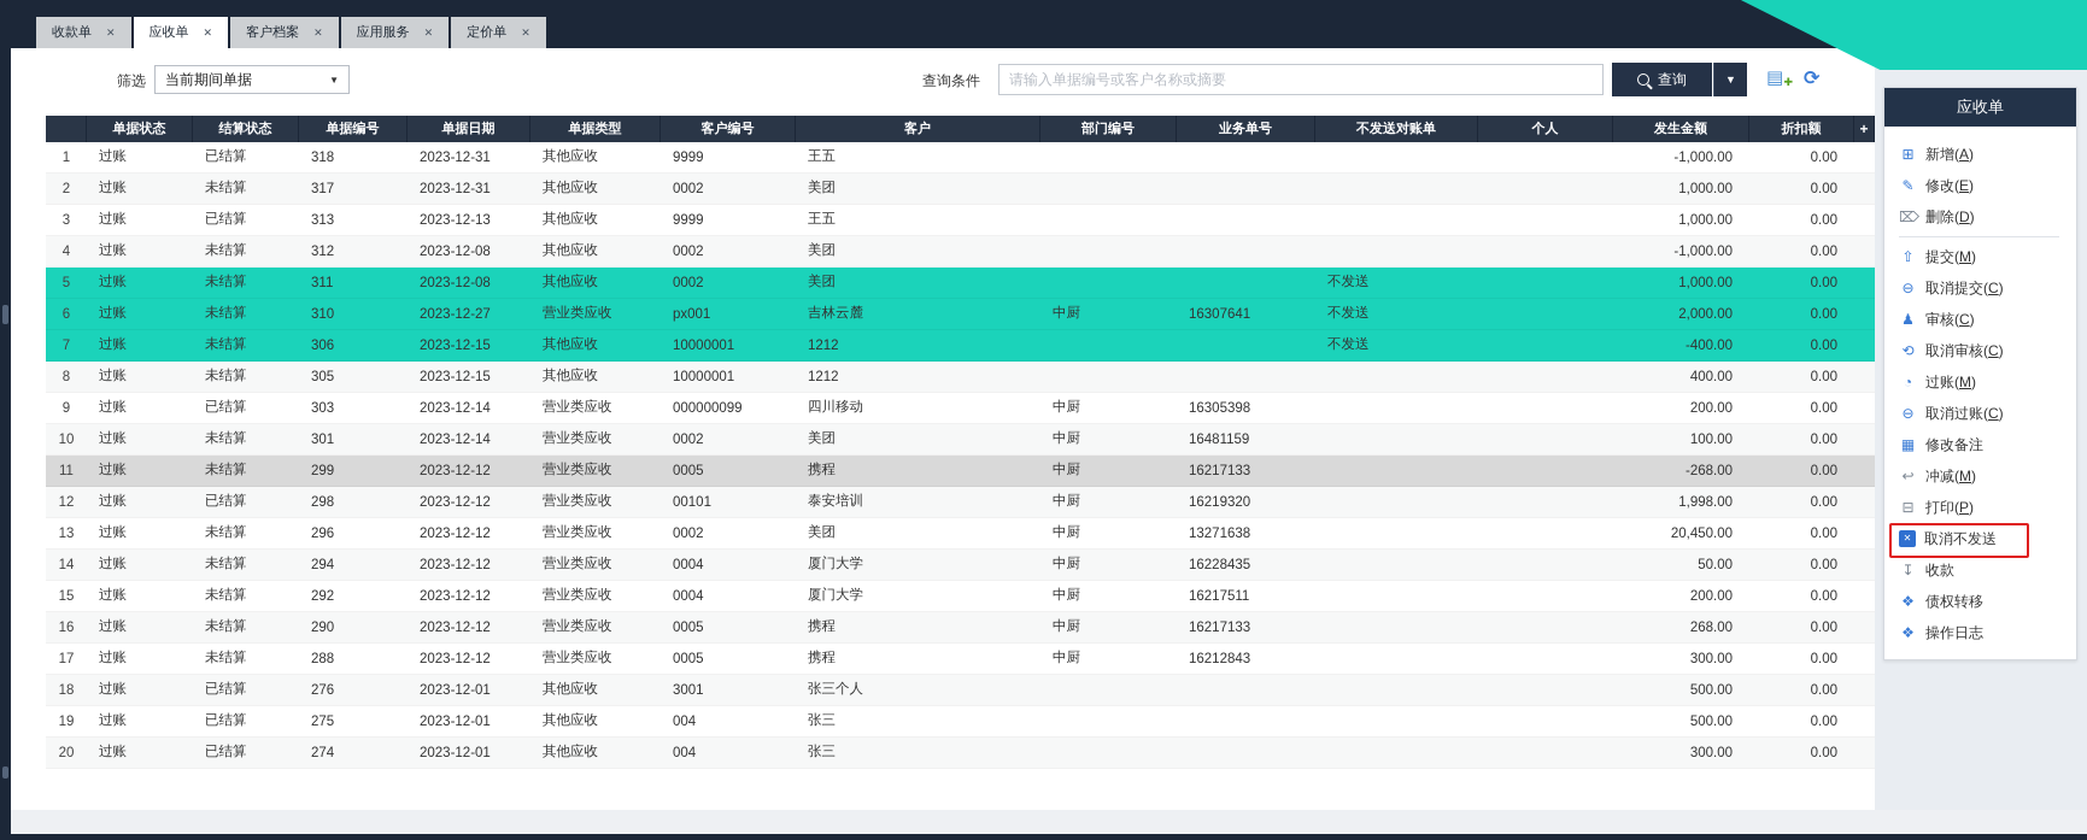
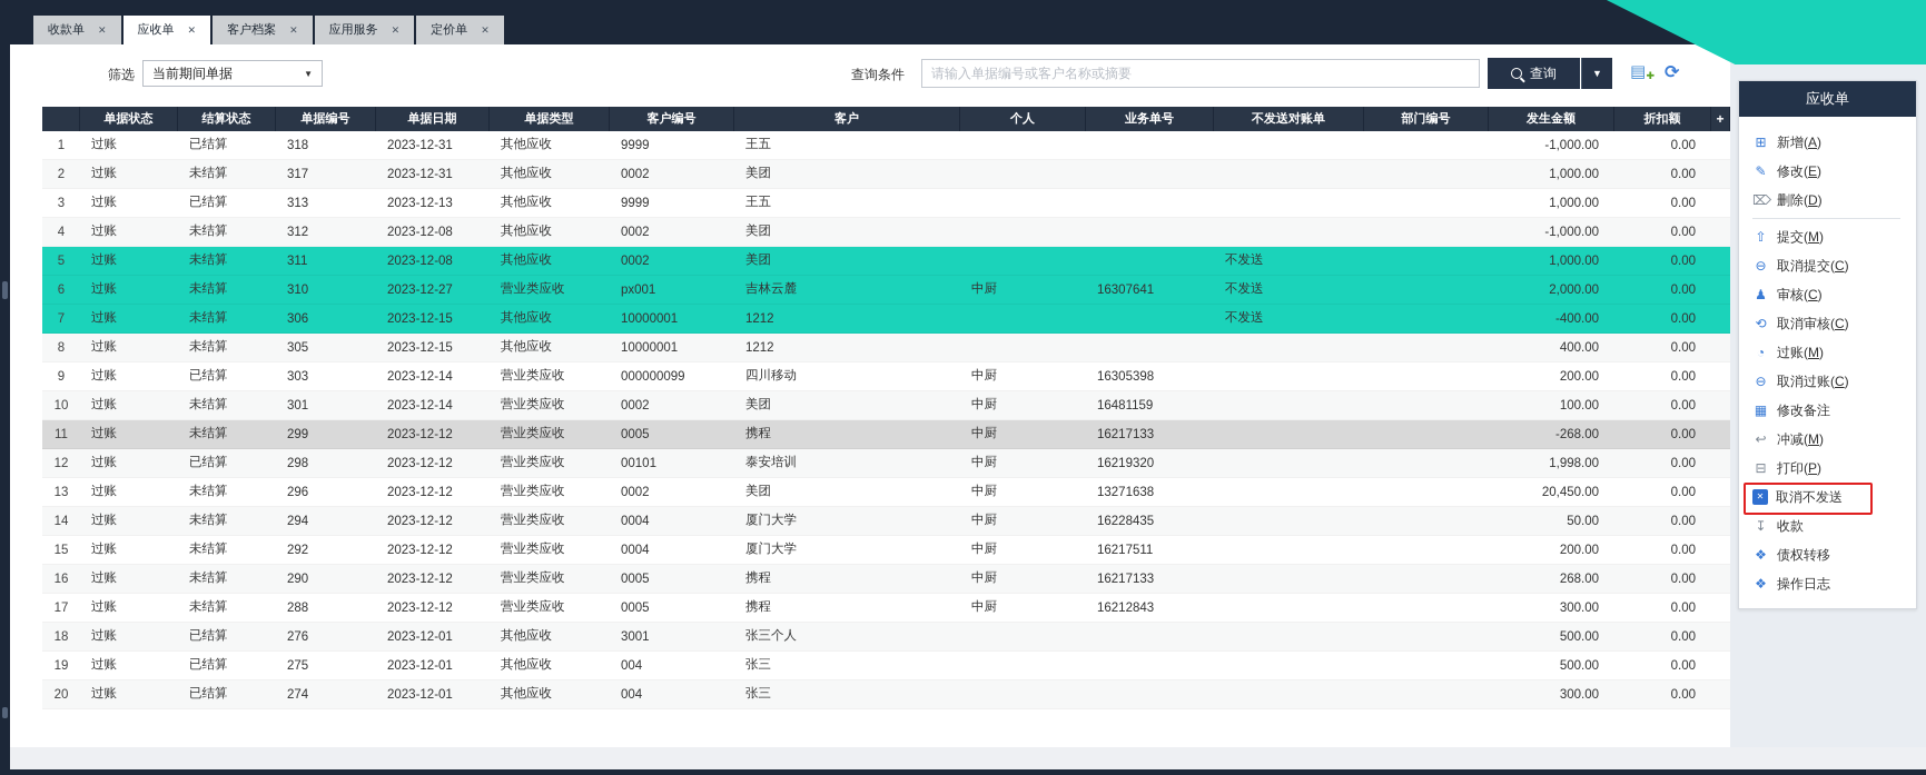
  收款单
  ✕
  应收单
  ✕
  客户档案
  ✕
  应用服务
  ✕
  定价单
  ✕
  筛选
  当前期间单据
  ▼
  查询条件
  请输入单据编号或客户名称或摘要
  查询
  ▼
  ▤
  ✚
  ⟳
  单据状态
  结算状态
  单据编号
  单据日期
  单据类型
  客户编号
  客户
- 部门编号
+ 个人
  业务单号
  不发送对账单
- 个人
+ 部门编号
  发生金额
  折扣额
  +
  1
  过账
  已结算
  318
  2023-12-31
  其他应收
  9999
  王五
  -1,000.00
  0.00
  2
  过账
  未结算
  317
  2023-12-31
  其他应收
  0002
  美团
  1,000.00
  0.00
  3
  过账
  已结算
  313
  2023-12-13
  其他应收
  9999
  王五
  1,000.00
  0.00
  4
  过账
  未结算
  312
  2023-12-08
  其他应收
  0002
  美团
  -1,000.00
  0.00
  5
  过账
  未结算
  311
  2023-12-08
  其他应收
  0002
  美团
  不发送
  1,000.00
  0.00
  6
  过账
  未结算
  310
  2023-12-27
  营业类应收
  px001
  吉林云麓
  中厨
  16307641
  不发送
  2,000.00
  0.00
  7
  过账
  未结算
  306
  2023-12-15
  其他应收
  10000001
  1212
  不发送
  -400.00
  0.00
  8
  过账
  未结算
  305
  2023-12-15
  其他应收
  10000001
  1212
  400.00
  0.00
  9
  过账
  已结算
  303
  2023-12-14
  营业类应收
  000000099
  四川移动
  中厨
  16305398
  200.00
  0.00
  10
  过账
  未结算
  301
  2023-12-14
  营业类应收
  0002
  美团
  中厨
  16481159
  100.00
  0.00
  11
  过账
  未结算
  299
  2023-12-12
  营业类应收
  0005
  携程
  中厨
  16217133
  -268.00
  0.00
  12
  过账
  已结算
  298
  2023-12-12
  营业类应收
  00101
  泰安培训
  中厨
  16219320
  1,998.00
  0.00
  13
  过账
  未结算
  296
  2023-12-12
  营业类应收
  0002
  美团
  中厨
  13271638
  20,450.00
  0.00
  14
  过账
  未结算
  294
  2023-12-12
  营业类应收
  0004
  厦门大学
  中厨
  16228435
  50.00
  0.00
  15
  过账
  未结算
  292
  2023-12-12
  营业类应收
  0004
  厦门大学
  中厨
  16217511
  200.00
  0.00
  16
  过账
  未结算
  290
  2023-12-12
  营业类应收
  0005
  携程
  中厨
  16217133
  268.00
  0.00
  17
  过账
  未结算
  288
  2023-12-12
  营业类应收
  0005
  携程
  中厨
  16212843
  300.00
  0.00
  18
  过账
  已结算
  276
  2023-12-01
  其他应收
  3001
  张三个人
  500.00
  0.00
  19
  过账
  已结算
  275
  2023-12-01
  其他应收
  004
  张三
  500.00
  0.00
  20
  过账
  已结算
  274
  2023-12-01
  其他应收
  004
  张三
  300.00
  0.00
  应收单
  ⊞
  新增(A)
  ✎
  修改(E)
  ⌦
  删除(D)
  ⇧
  提交(M)
  ⊖
  取消提交(C)
  ♟
  审核(C)
  ⟲
  取消审核(C)
  ◔
  过账(M)
  ⊖
  取消过账(C)
  ▦
  修改备注
  ↩
  冲减(M)
  ⊟
  打印(P)
  ✕
  取消不发送
  ↧
  收款
  ❖
  债权转移
  ❖
  操作日志
